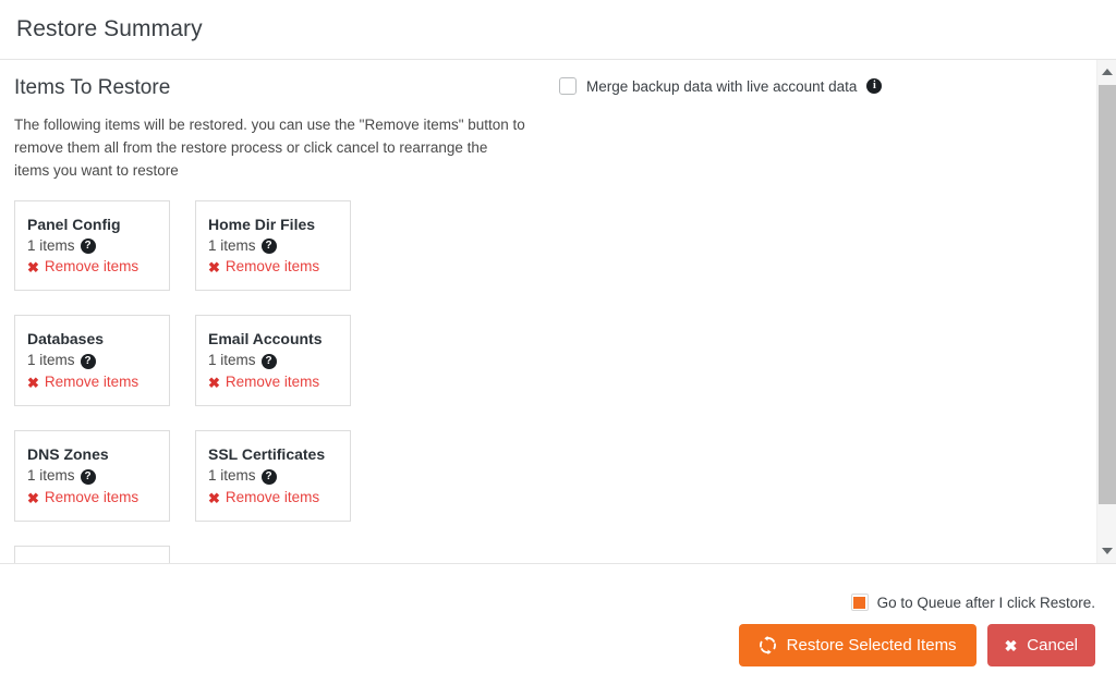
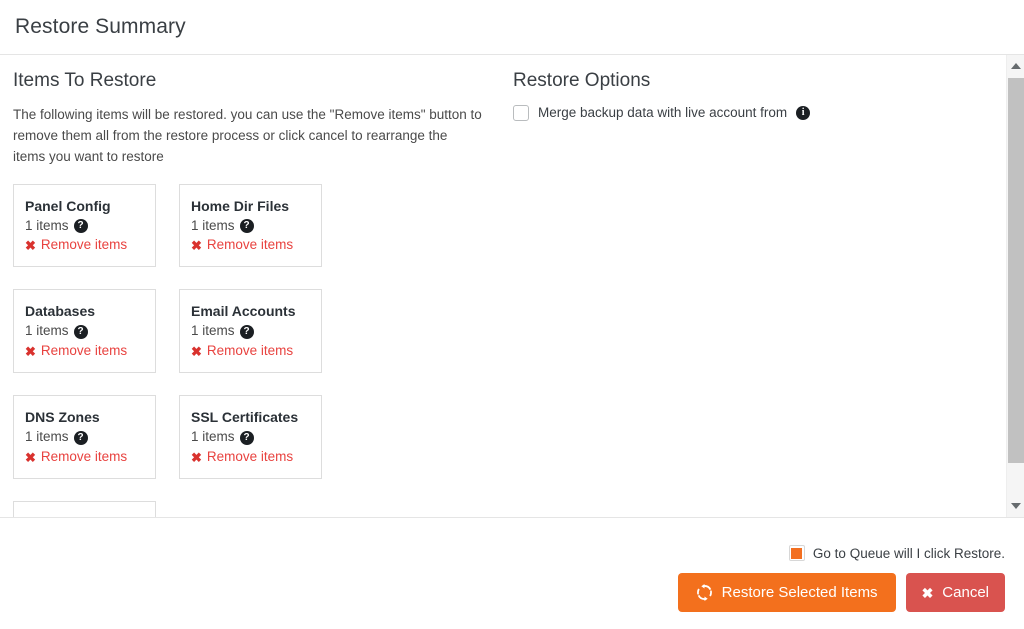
  Restore Summary
  Items To Restore
  The following items will be restored. you can use the "Remove items" button to remove them all from the restore process or click cancel to rearrange the items you want to restore
  Panel Config
  1 items
  ?
  ✖
  Remove items
  Home Dir Files
  1 items
  ?
  ✖
  Remove items
  Databases
  1 items
  ?
  ✖
  Remove items
  Email Accounts
  1 items
  ?
  ✖
  Remove items
  DNS Zones
  1 items
  ?
  ✖
  Remove items
  SSL Certificates
  1 items
  ?
  ✖
  Remove items
+ Restore Options
- Merge backup data with live account data
+ Merge backup data with live account from
  i
- Go to Queue after I click Restore.
+ Go to Queue will I click Restore.
  Restore Selected Items
  ✖
  Cancel
